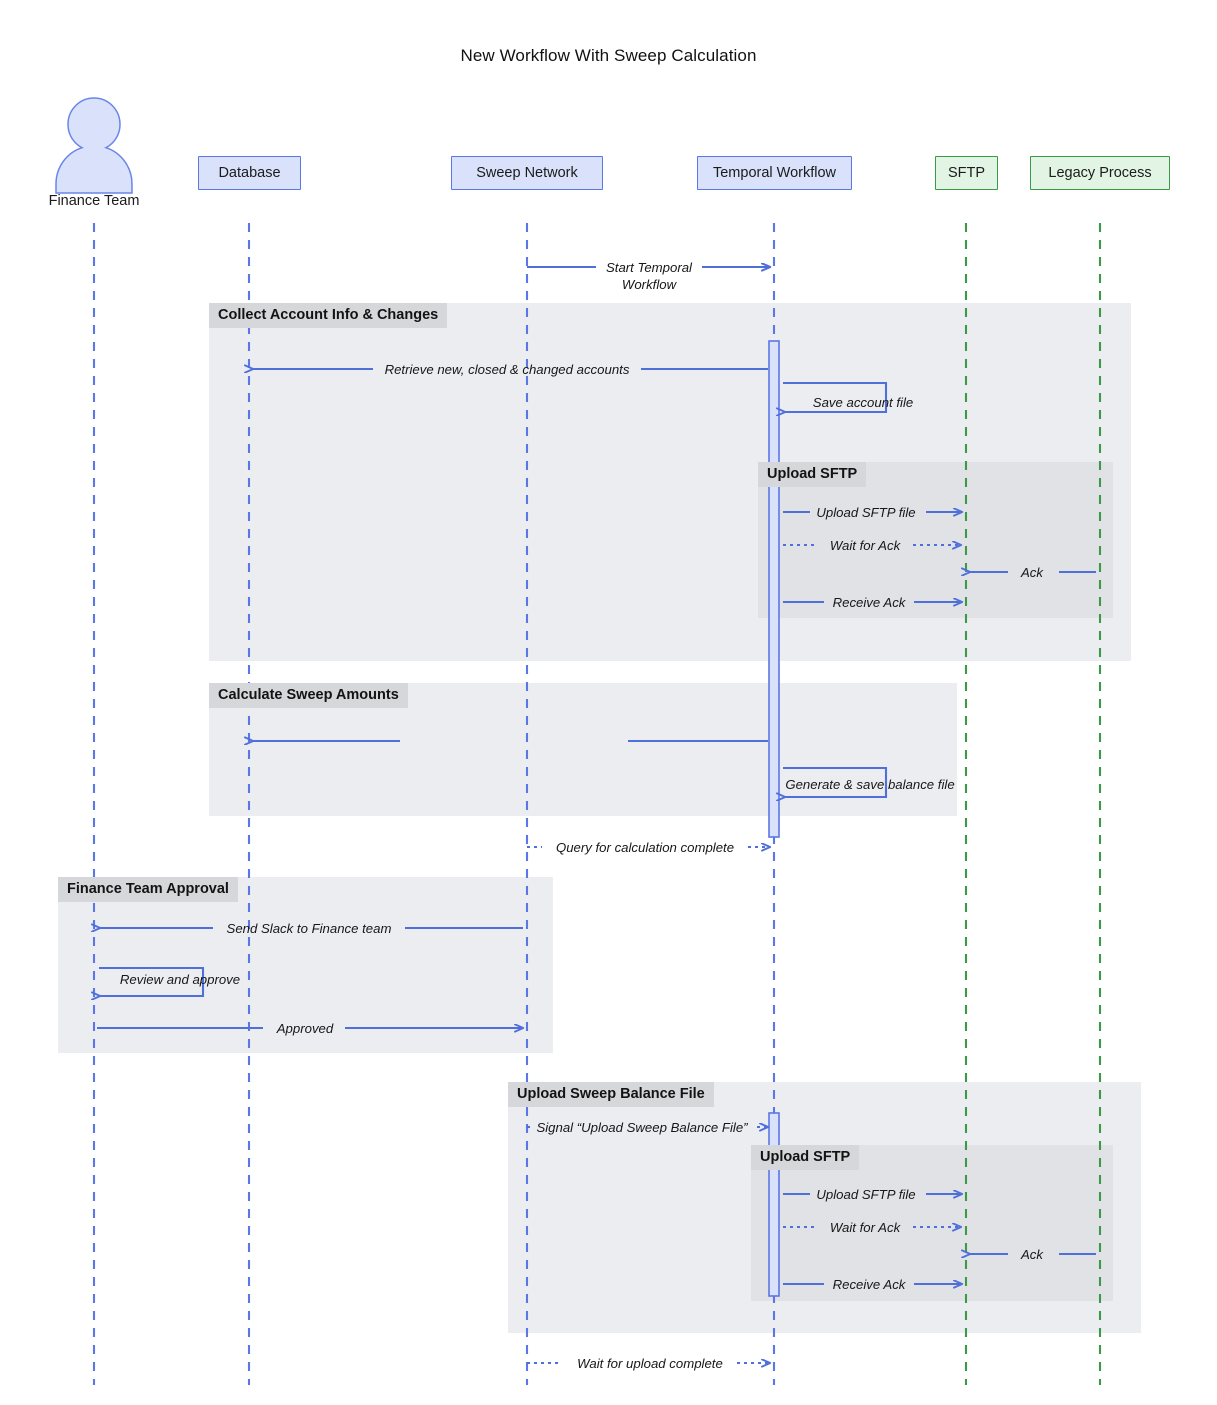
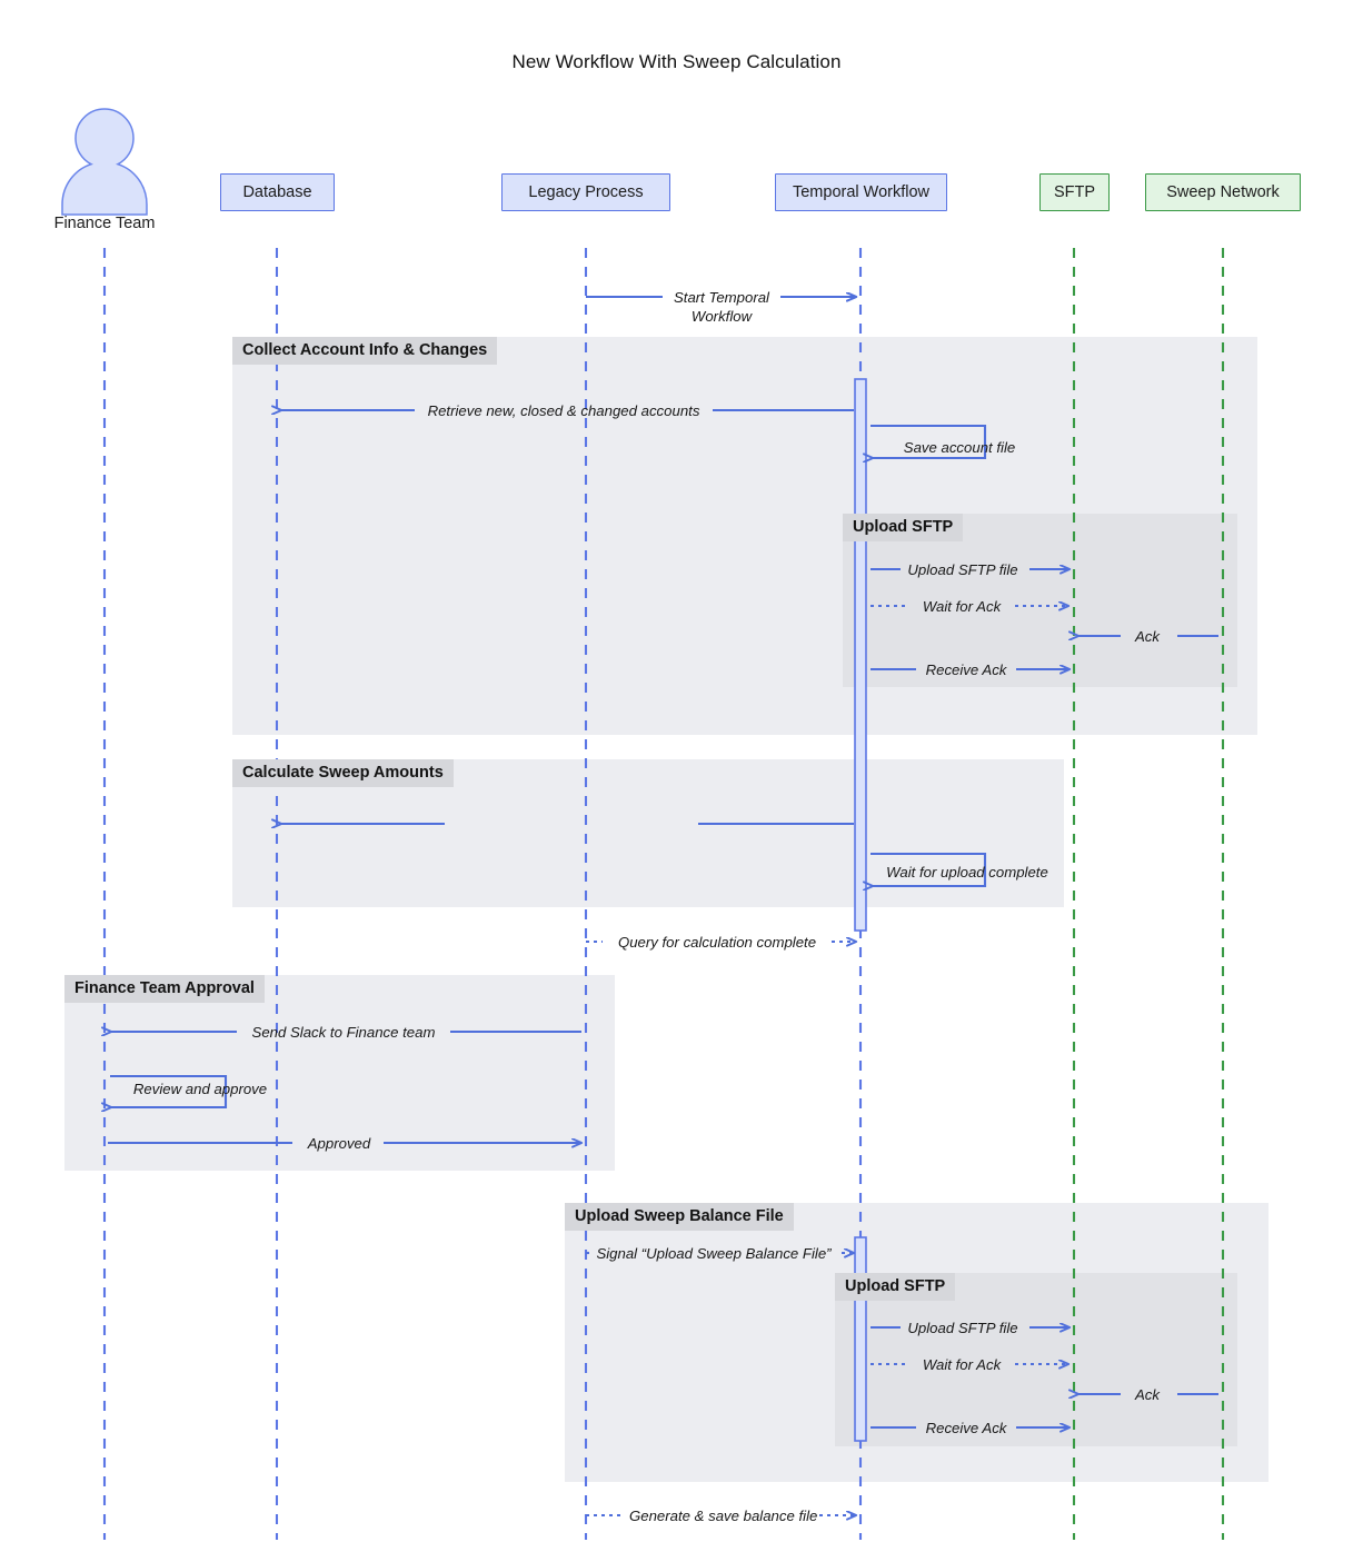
  New Workflow With Sweep Calculation
  Finance Team
  Database
- Sweep Network
+ Legacy Process
  Temporal Workflow
  SFTP
- Legacy Process
+ Sweep Network
  Collect Account Info & Changes
  Upload SFTP
  Calculate Sweep Amounts
  Finance Team Approval
  Upload Sweep Balance File
  Upload SFTP
  Start Temporal
  Workflow
  Retrieve new, closed & changed accounts
  Save account file
  Upload SFTP file
  Wait for Ack
  Ack
  Receive Ack
- Generate & save balance file
+ Wait for upload complete
  Query for calculation complete
  Send Slack to Finance team
  Review and approve
  Approved
  Signal “Upload Sweep Balance File”
  Upload SFTP file
  Wait for Ack
  Ack
  Receive Ack
- Wait for upload complete
+ Generate & save balance file
